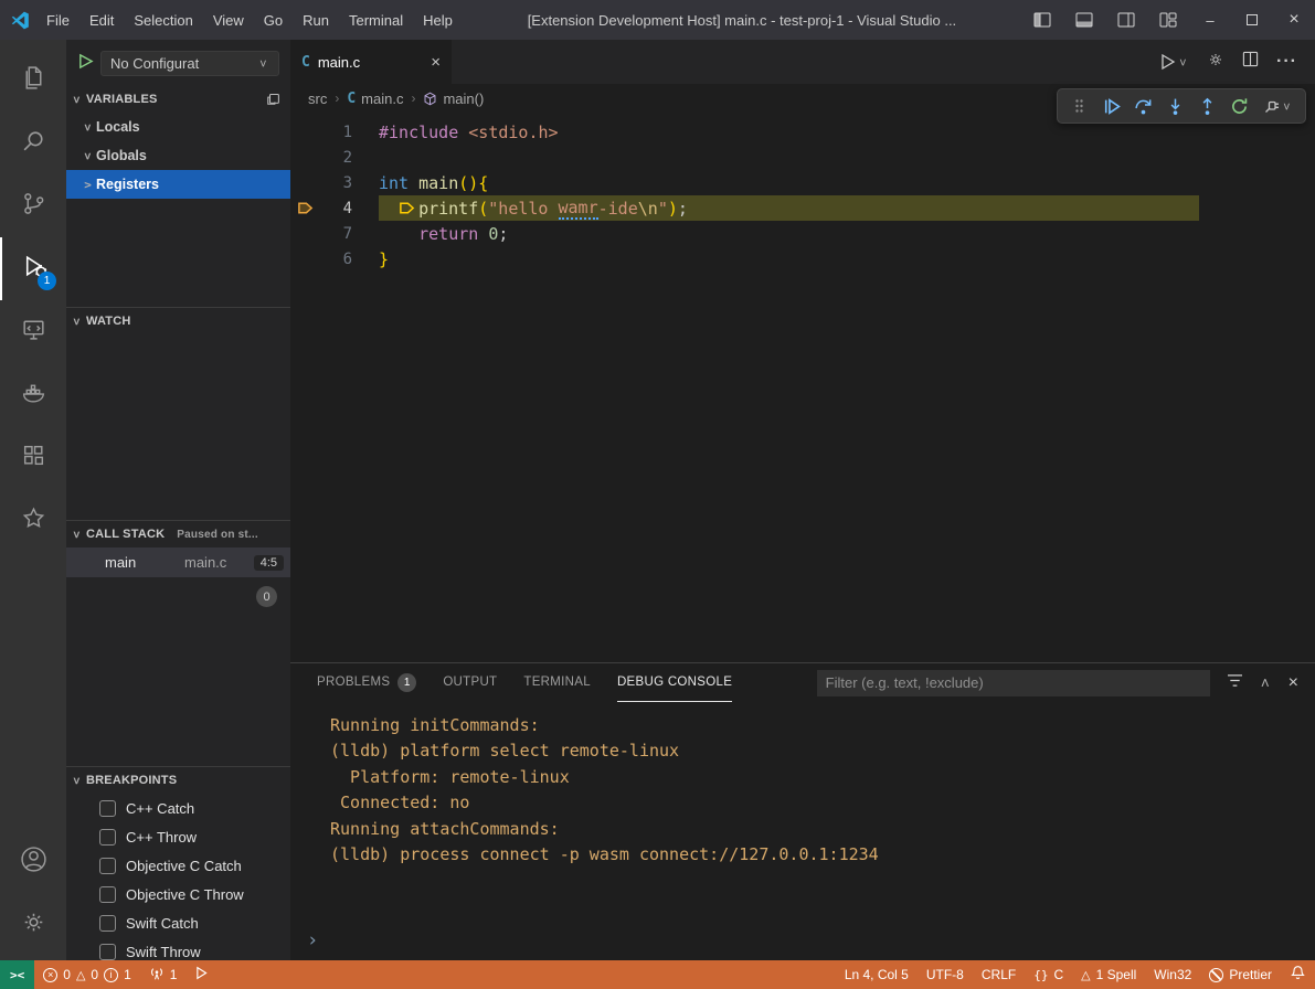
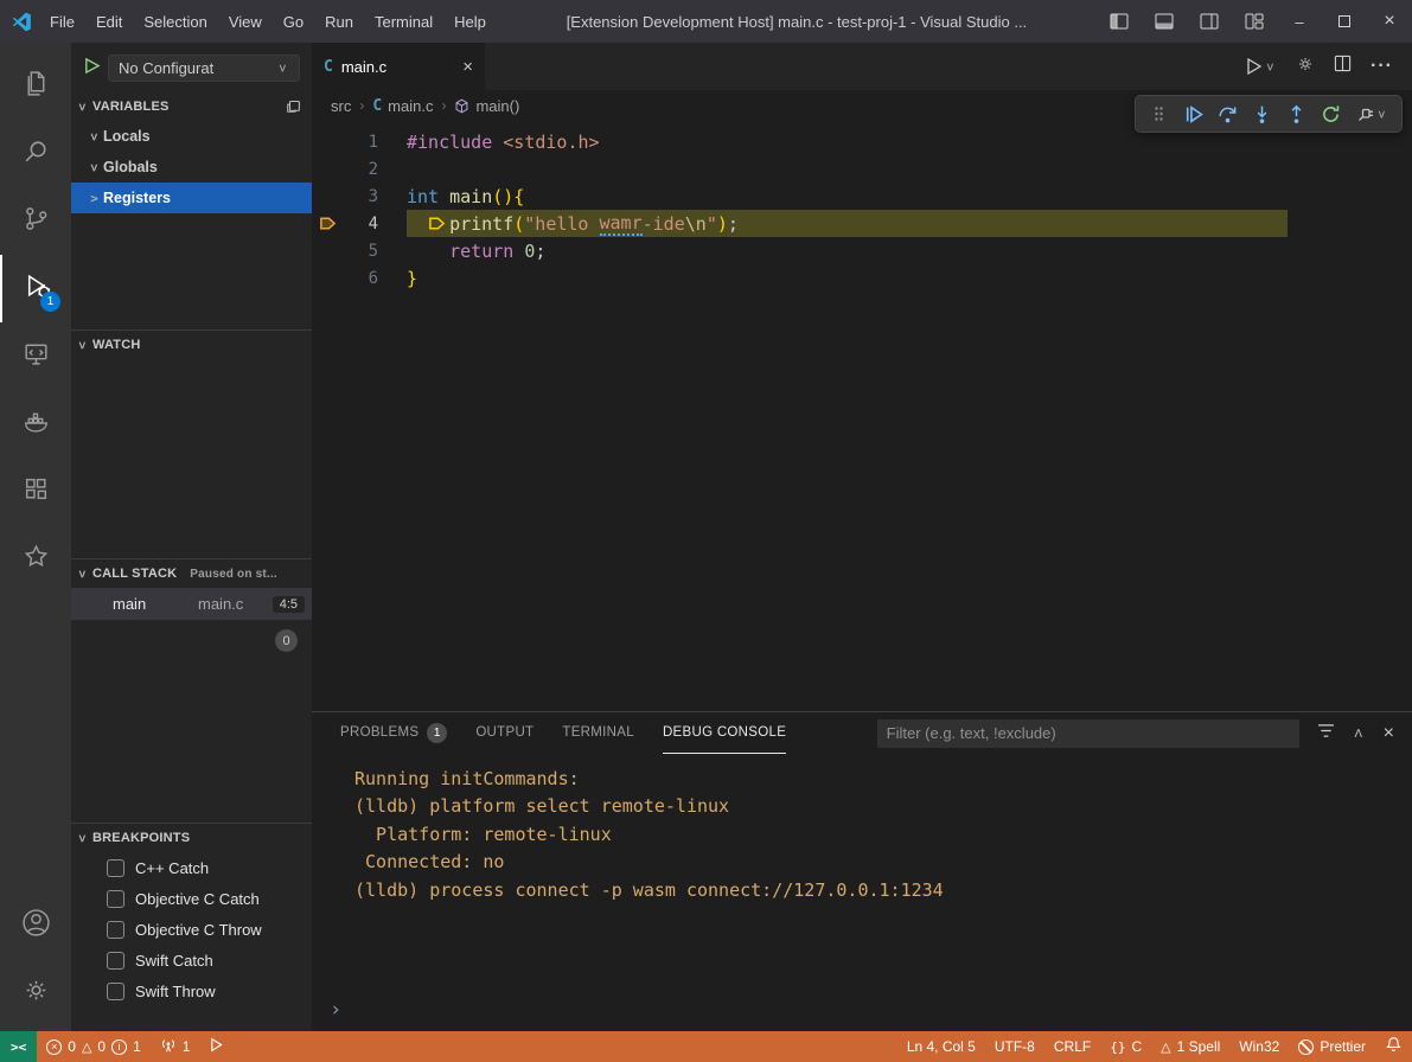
  File
  Edit
  Selection
  View
  Go
  Run
  Terminal
  Help
  [Extension Development Host] main.c - test-proj-1 - Visual Studio ...
  –
  ×
  1
  No Configurat
  VARIABLES
  Locals
  Globals
  >
  Registers
  WATCH
  CALL STACK
  Paused on st...
  main
  main.c
  4:5
  0
  BREAKPOINTS
  C++ Catch
- C++ Throw
  Objective C Catch
  Objective C Throw
  Swift Catch
  Swift Throw
  C
  main.c
  ×
  ···
  src
  ›
  C
  main.c
  ›
  main()
  1
  #include
  <stdio.h>
  2
  3
  int
  main
  (){
  4
  printf
  (
  "hello
  wamr
  -ide
  \n
  "
  )
  ;
- 7
+ 5
  return
  0
  ;
  6
  }
  PROBLEMS
  1
  OUTPUT
  TERMINAL
  DEBUG CONSOLE
  Filter (e.g. text, !exclude)
  ×
  Running initCommands:
  (lldb) platform select remote-linux
  Platform: remote-linux
  Connected: no
- Running attachCommands:
  (lldb) process connect -p wasm connect://127.0.0.1:1234
  ›
  ><
  ×
  0
  △
  0
  i
  1
  1
  Ln 4, Col 5
  UTF-8
  CRLF
  {}
  C
  △
  1 Spell
  Win32
  Prettier
